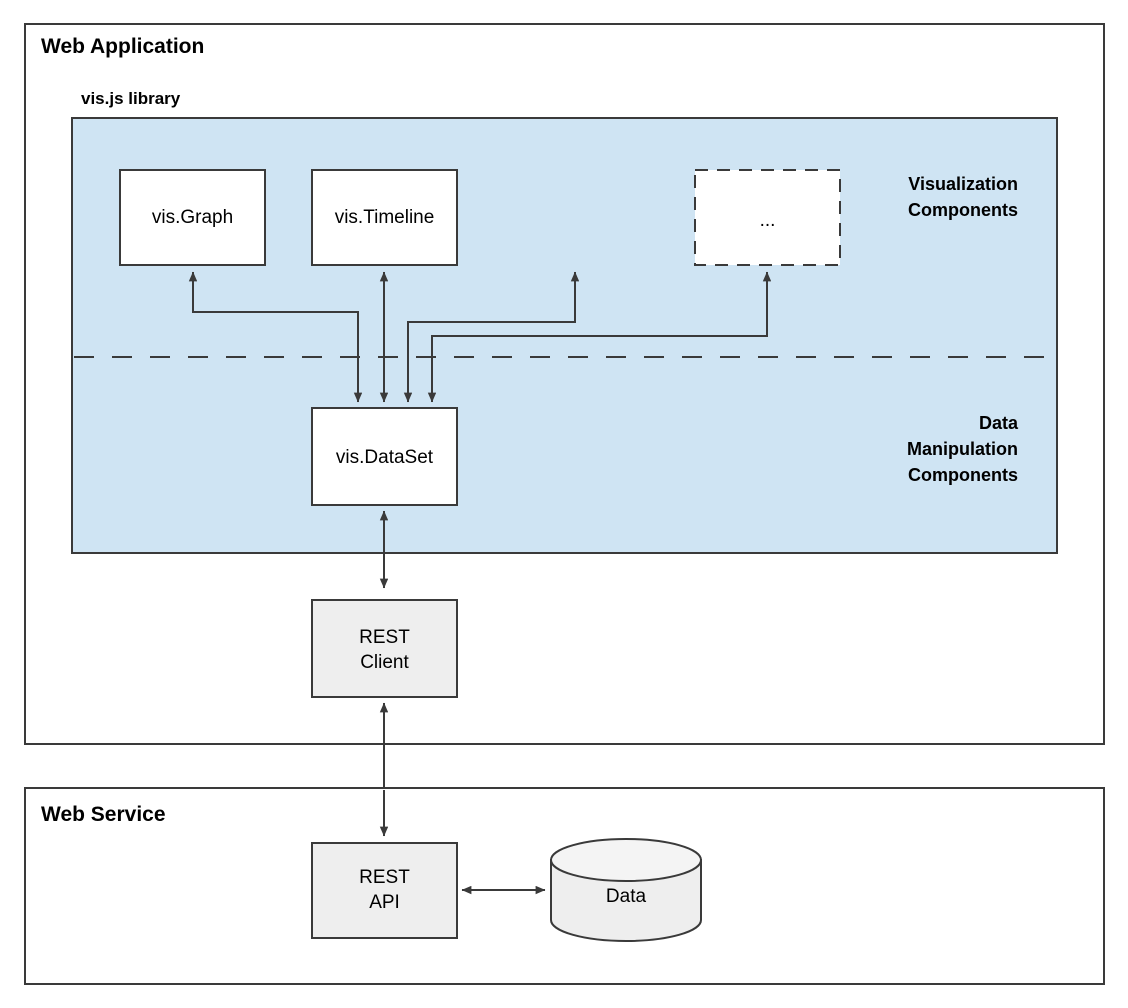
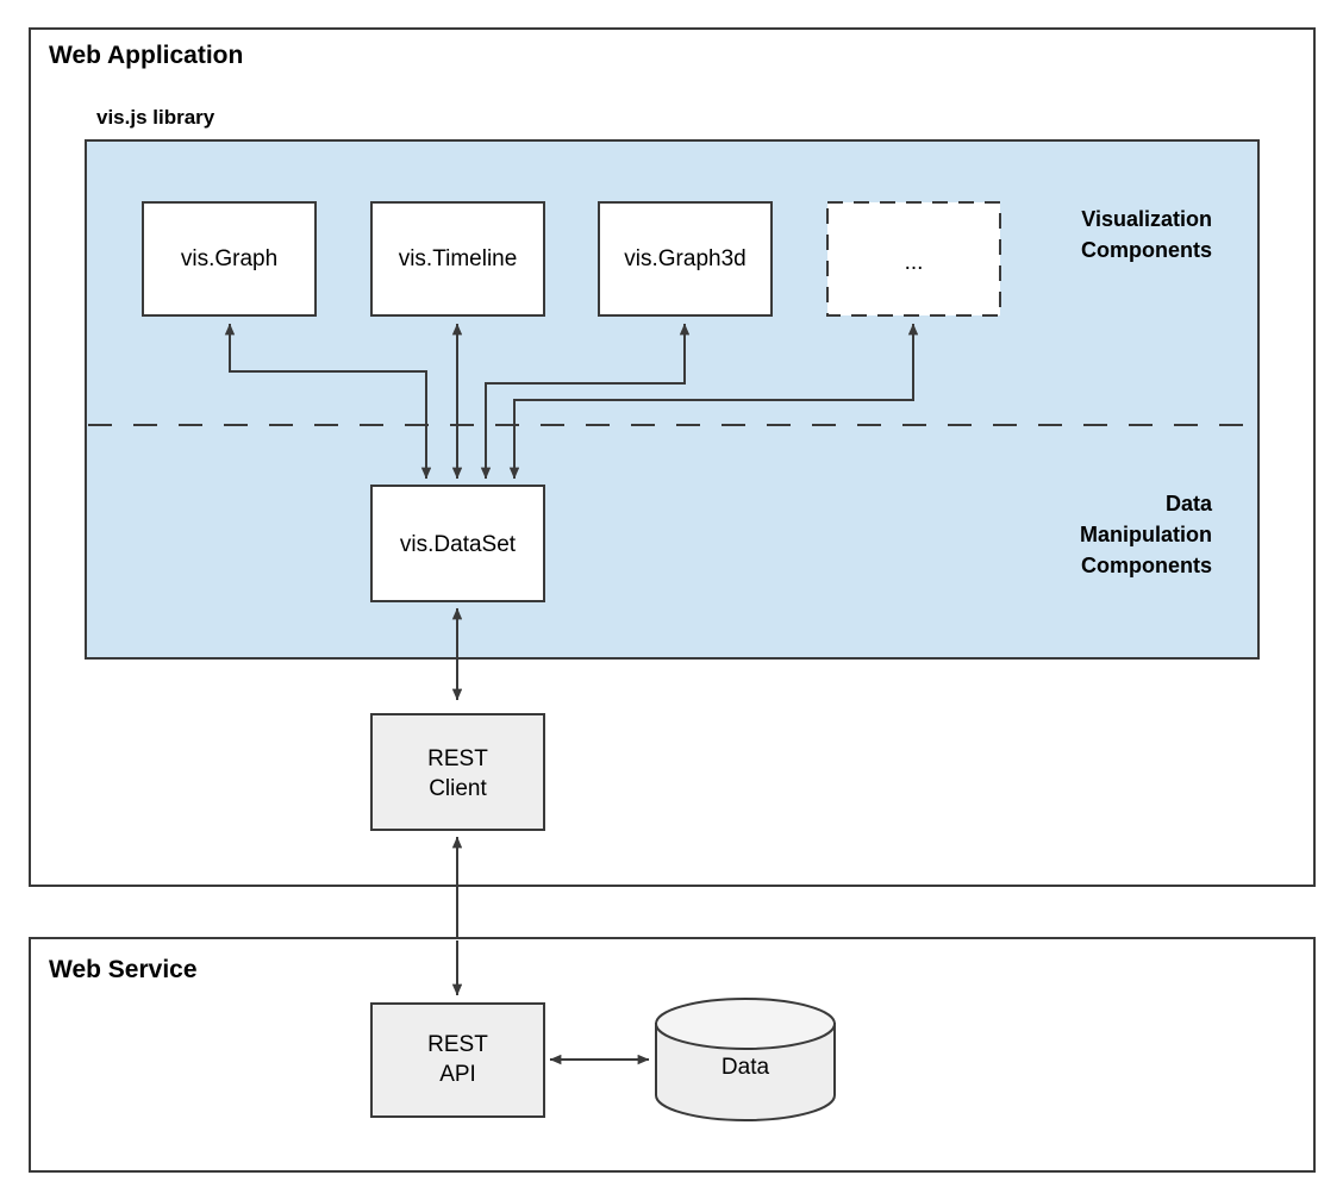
  Web Application
  vis.js library
  Visualization
  Components
  Data
  Manipulation
  Components
  vis.Graph
  vis.Timeline
+ vis.Graph3d
  ...
  vis.DataSet
  REST
  Client
  Web Service
  REST
  API
  Data
